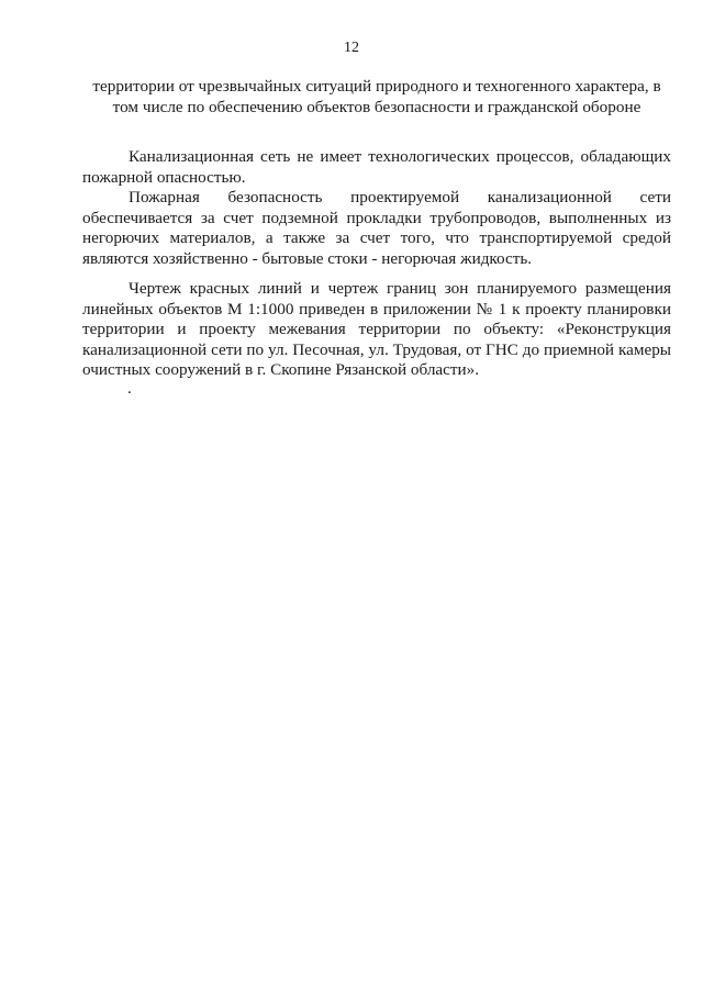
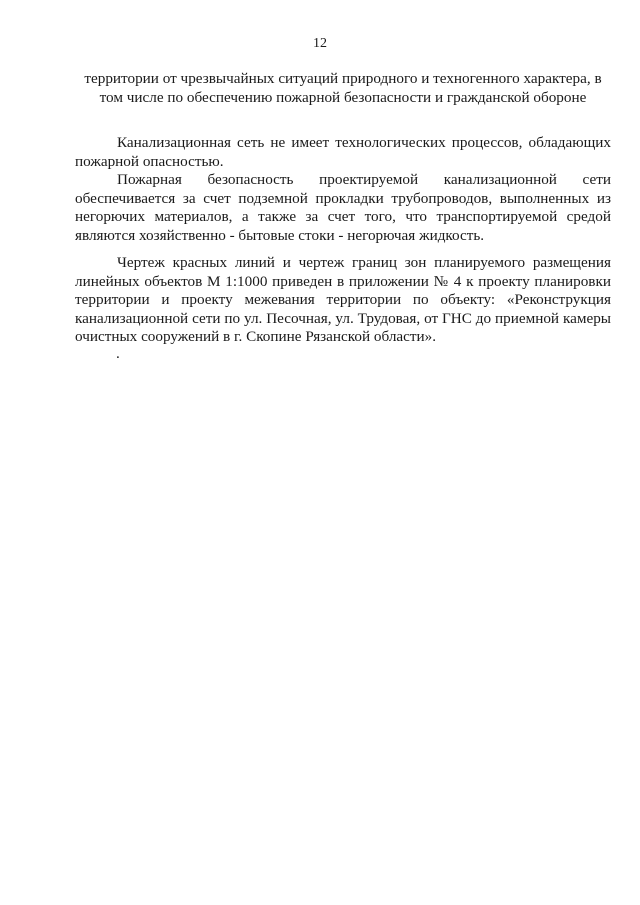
  12
  территории от чрезвычайных ситуаций природного и техногенного характера, в
- том числе по обеспечению объектов безопасности и гражданской обороне
+ том числе по обеспечению пожарной безопасности и гражданской обороне
  Канализационная сеть не имеет технологических процессов, обладающих пожарной опасностью.
  Пожарная безопасность проектируемой канализационной сети обеспечивается за счет подземной прокладки трубопроводов, выполненных из негорючих материалов, а также за счет того, что транспортируемой средой являются хозяйственно - бытовые стоки - негорючая жидкость.
- Чертеж красных линий и чертеж границ зон планируемого размещения линейных объектов М 1:1000 приведен в приложении № 1 к проекту планировки территории и проекту межевания территории по объекту: «Реконструкция канализационной сети по ул. Песочная, ул. Трудовая, от ГНС до приемной камеры очистных сооружений в г. Скопине Рязанской области».
+ Чертеж красных линий и чертеж границ зон планируемого размещения линейных объектов М 1:1000 приведен в приложении № 4 к проекту планировки территории и проекту межевания территории по объекту: «Реконструкция канализационной сети по ул. Песочная, ул. Трудовая, от ГНС до приемной камеры очистных сооружений в г. Скопине Рязанской области».
  .
